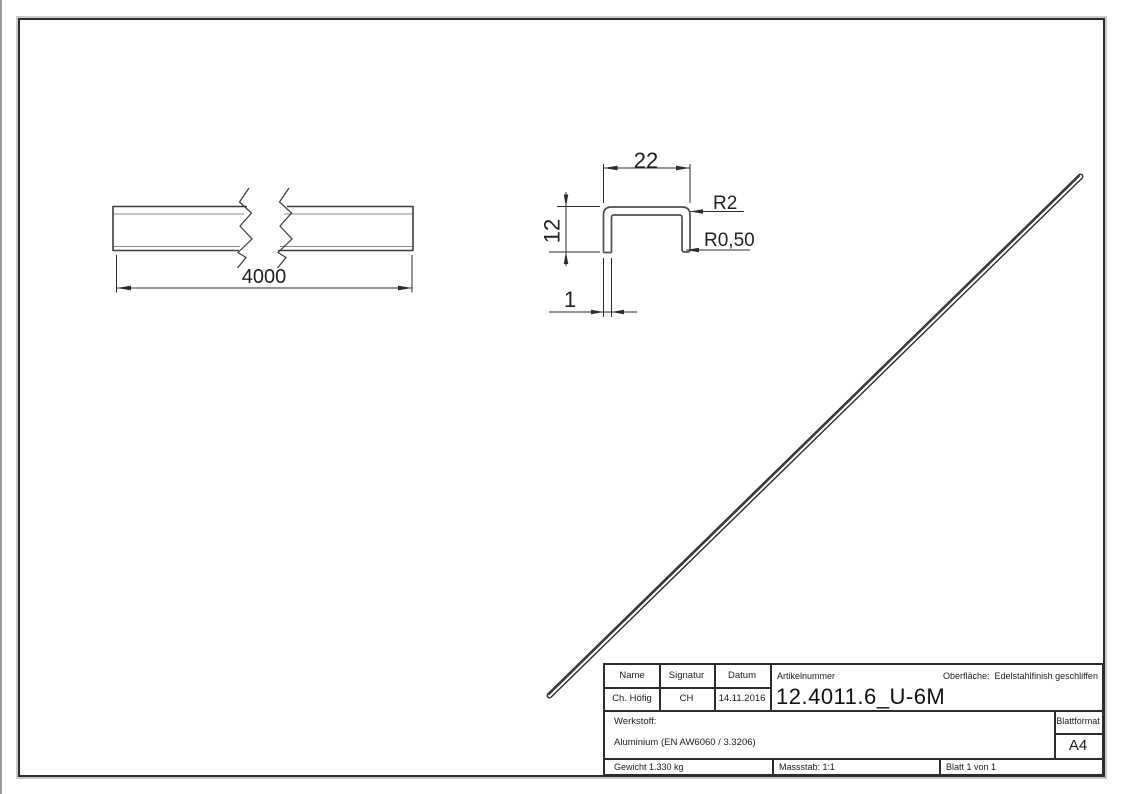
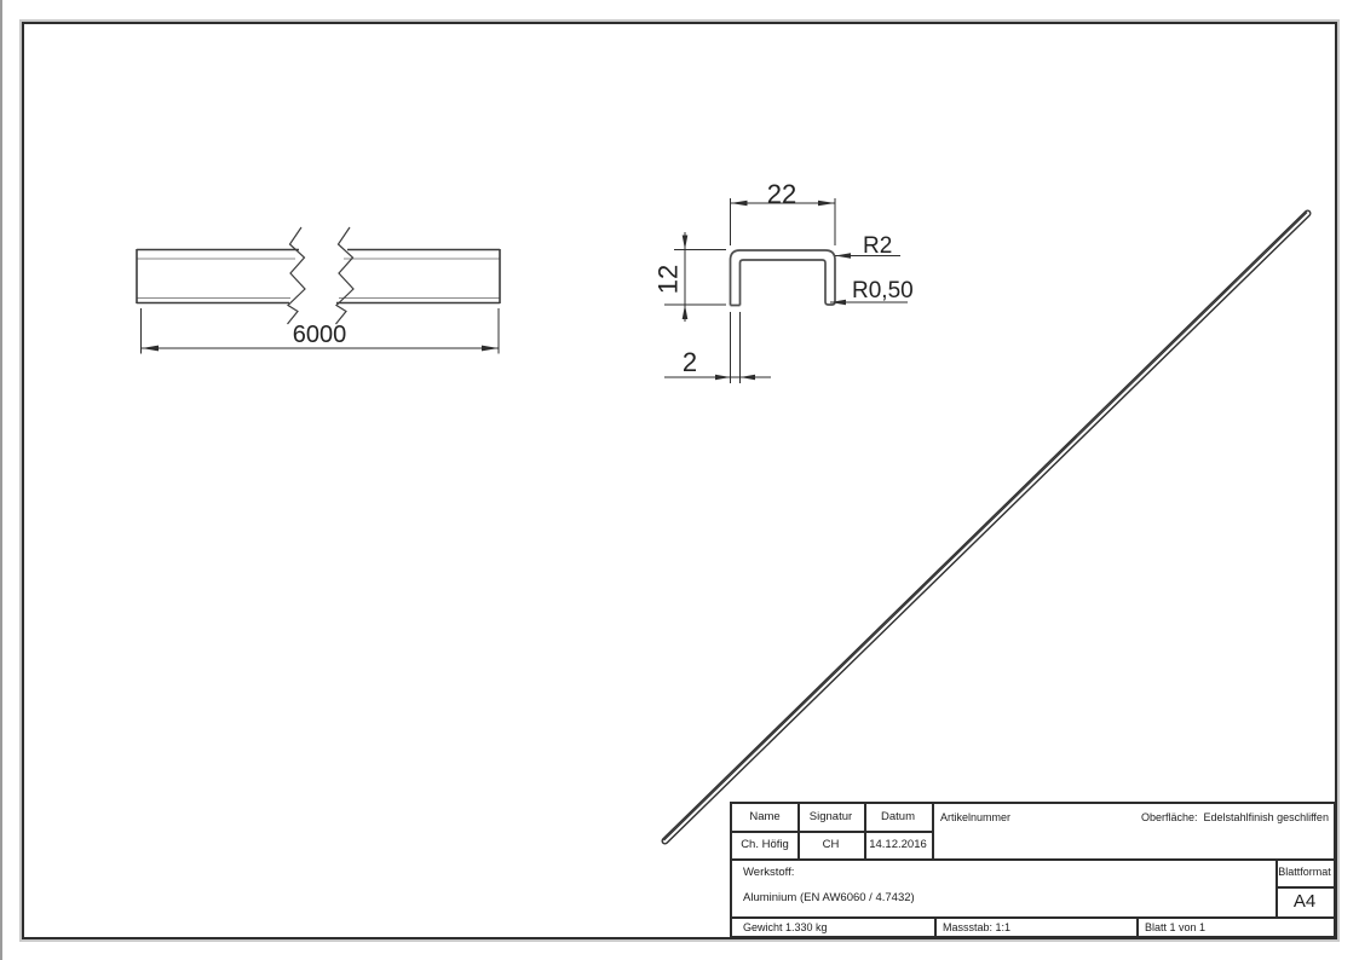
- 4000
+ 6000
  22
- 1
+ 2
  R2
  R0,50
  Name
  Signatur
  Datum
  Artikelnummer
  Oberfläche: Edelstahlfinish geschliffen
  Ch. Höfig
  CH
- 14.11.2016
+ 14.12.2016
- 12.4011.6_U-6M
  Werkstoff:
- Aluminium (EN AW6060 / 3.3206)
+ Aluminium (EN AW6060 / 4.7432)
  Blattformat
  A4
  Gewicht 1.330 kg
  Massstab: 1:1
  Blatt 1 von 1
